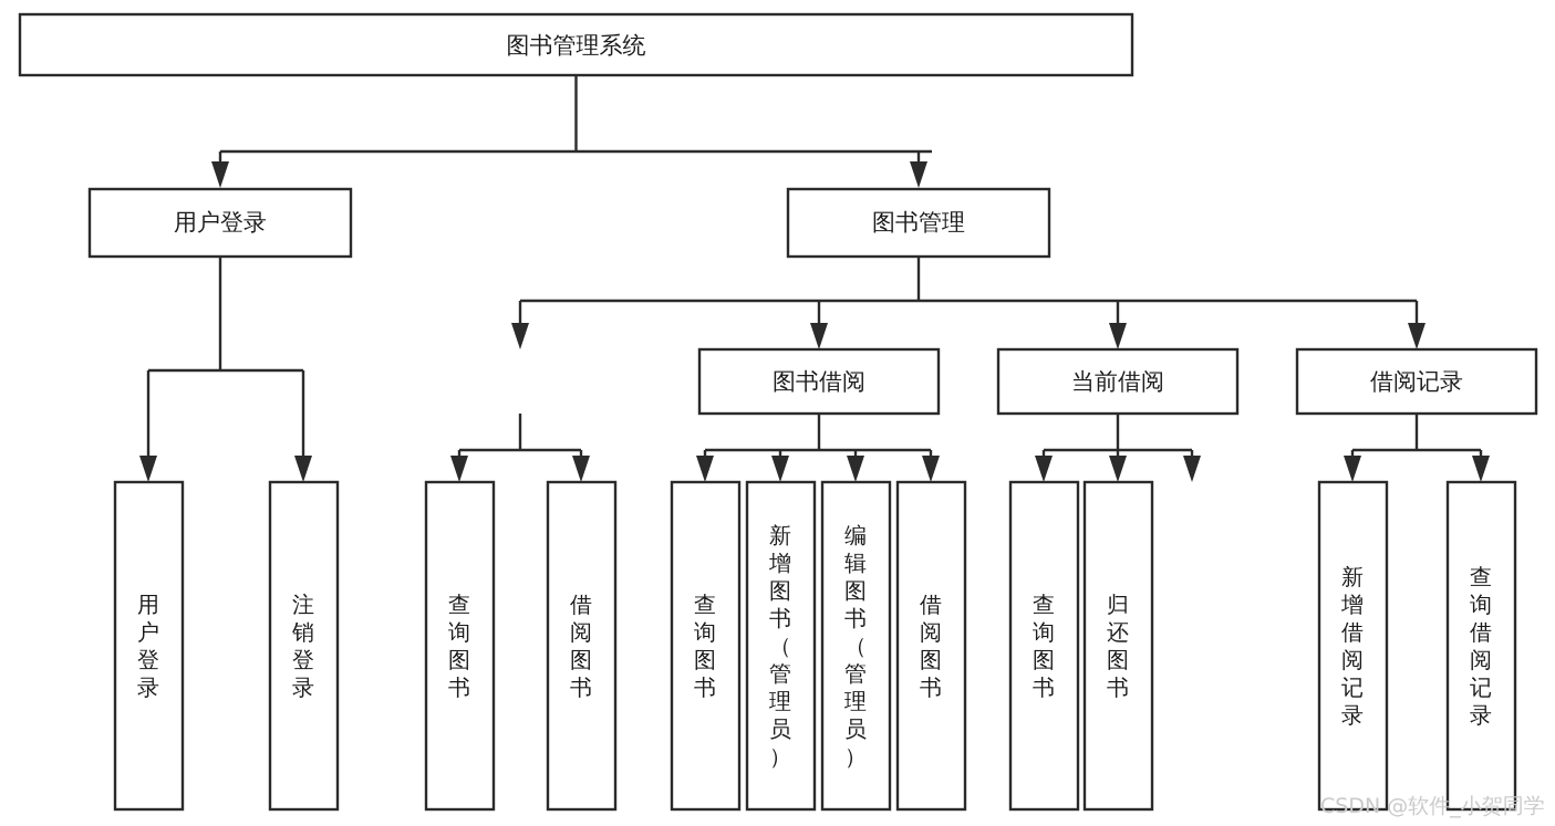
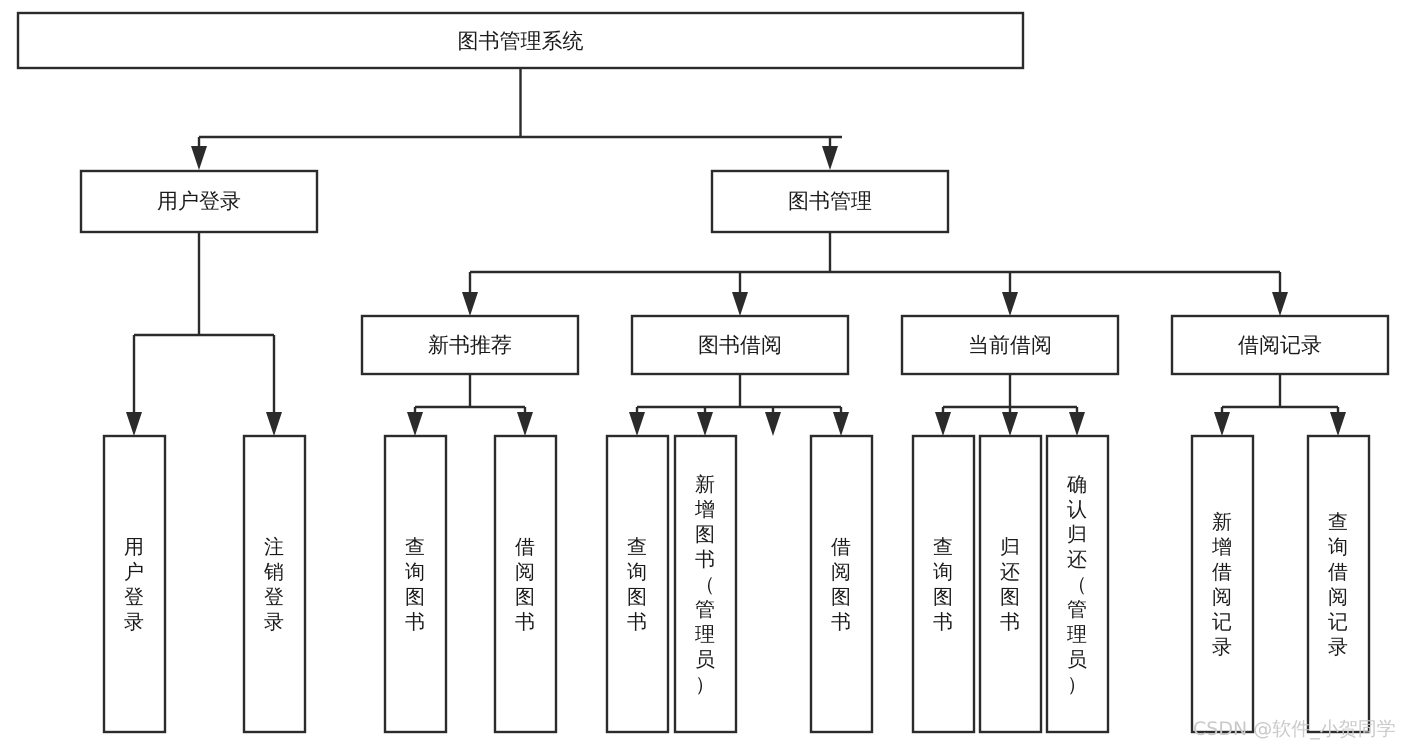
  图书管理系统
  用户登录
  图书管理
+ 新书推荐
  图书借阅
  当前借阅
  借阅记录
  用户登录
  注销登录
  查询图书
  借阅图书
  查询图书
  新增图书（管理员）
- 编辑图书（管理员）
  借阅图书
  查询图书
  归还图书
+ 确认归还（管理员）
  新增借阅记录
  查询借阅记录
  CSDN @软件_小贺同学
